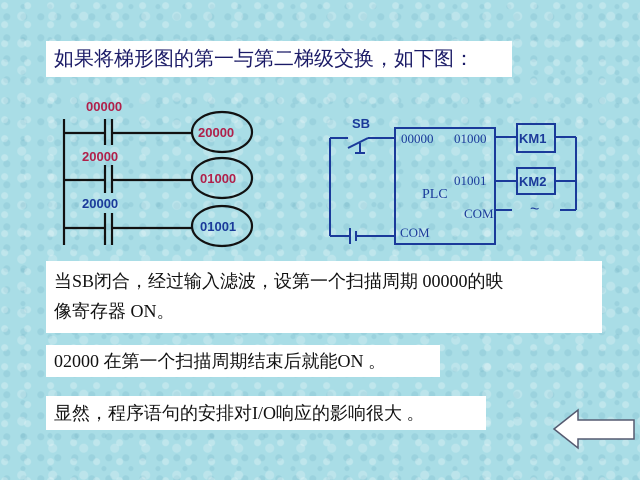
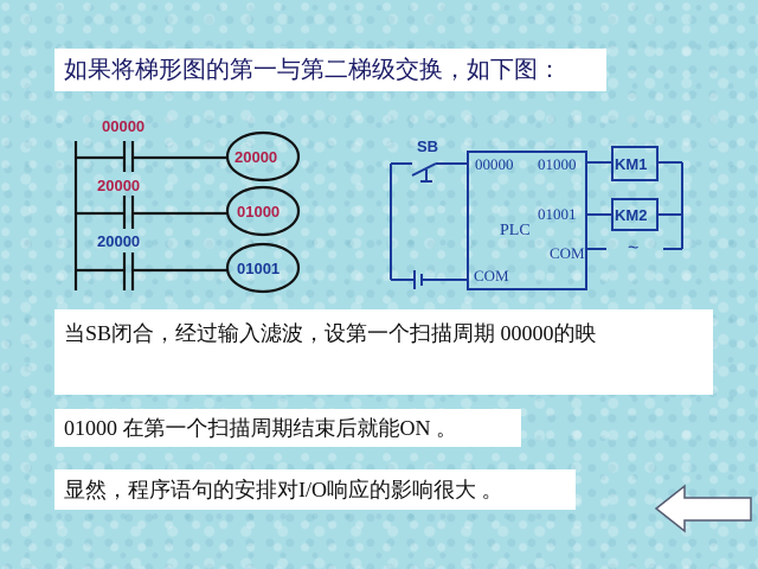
  如果将梯形图的第一与第二梯级交换，如下图：
  00000
  20000
  20000
  01000
  20000
  01001
  SB
  00000
  01000
  01001
  PLC
  COM
  COM
  KM1
  KM2
  ~
  当SB闭合，经过输入滤波，设第一个扫描周期 00000的映
- 像寄存器 ON。
- 02000 在第一个扫描周期结束后就能ON 。
+ 01000 在第一个扫描周期结束后就能ON 。
  显然，程序语句的安排对I/O响应的影响很大 。
